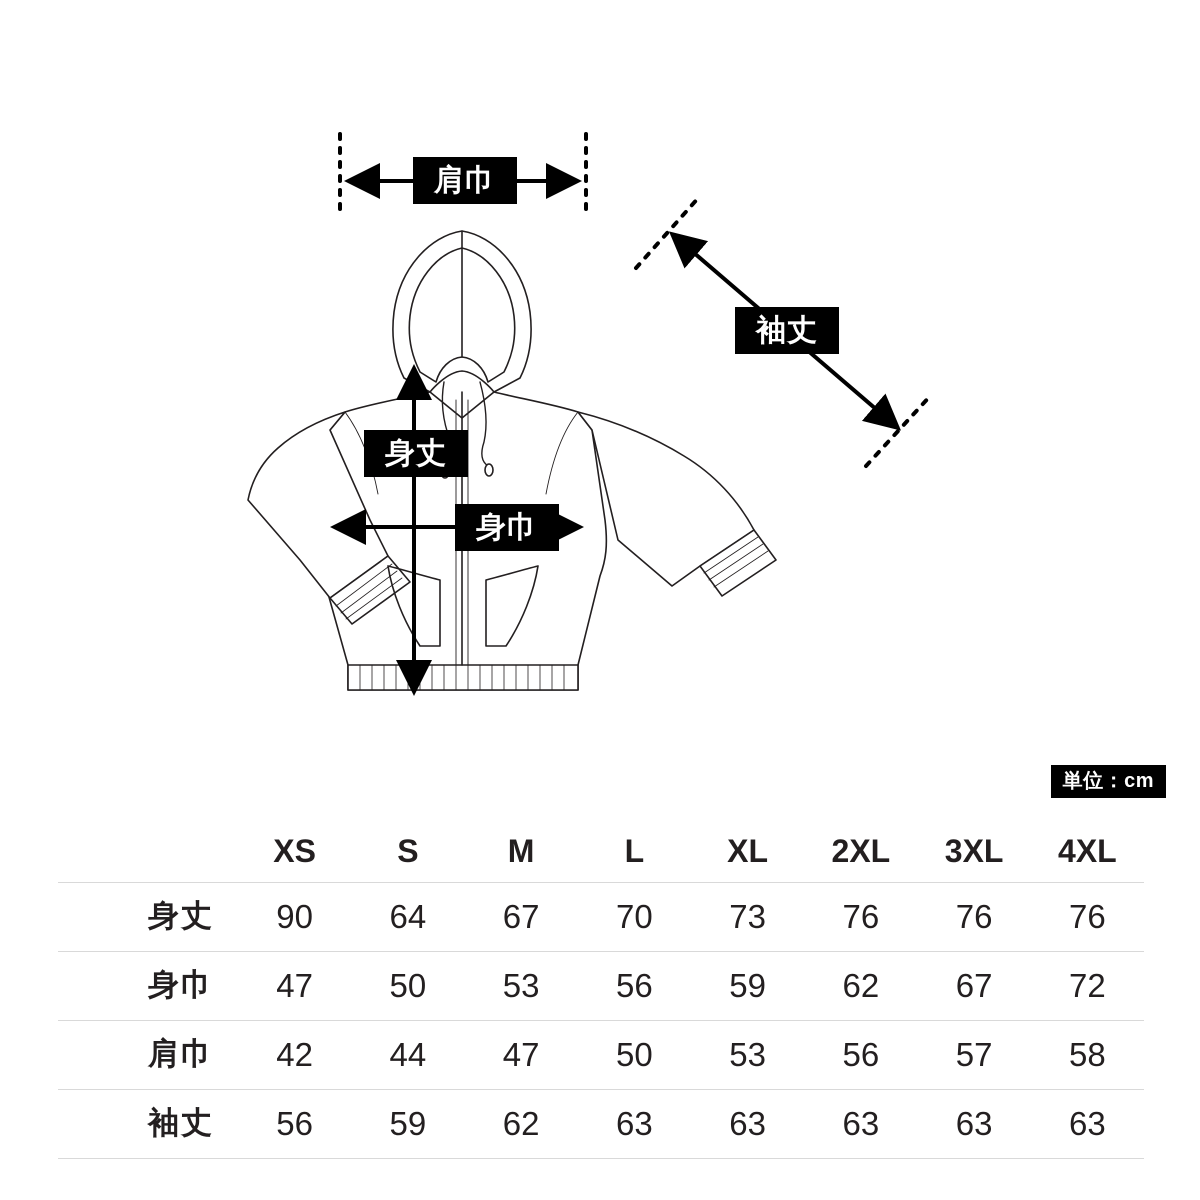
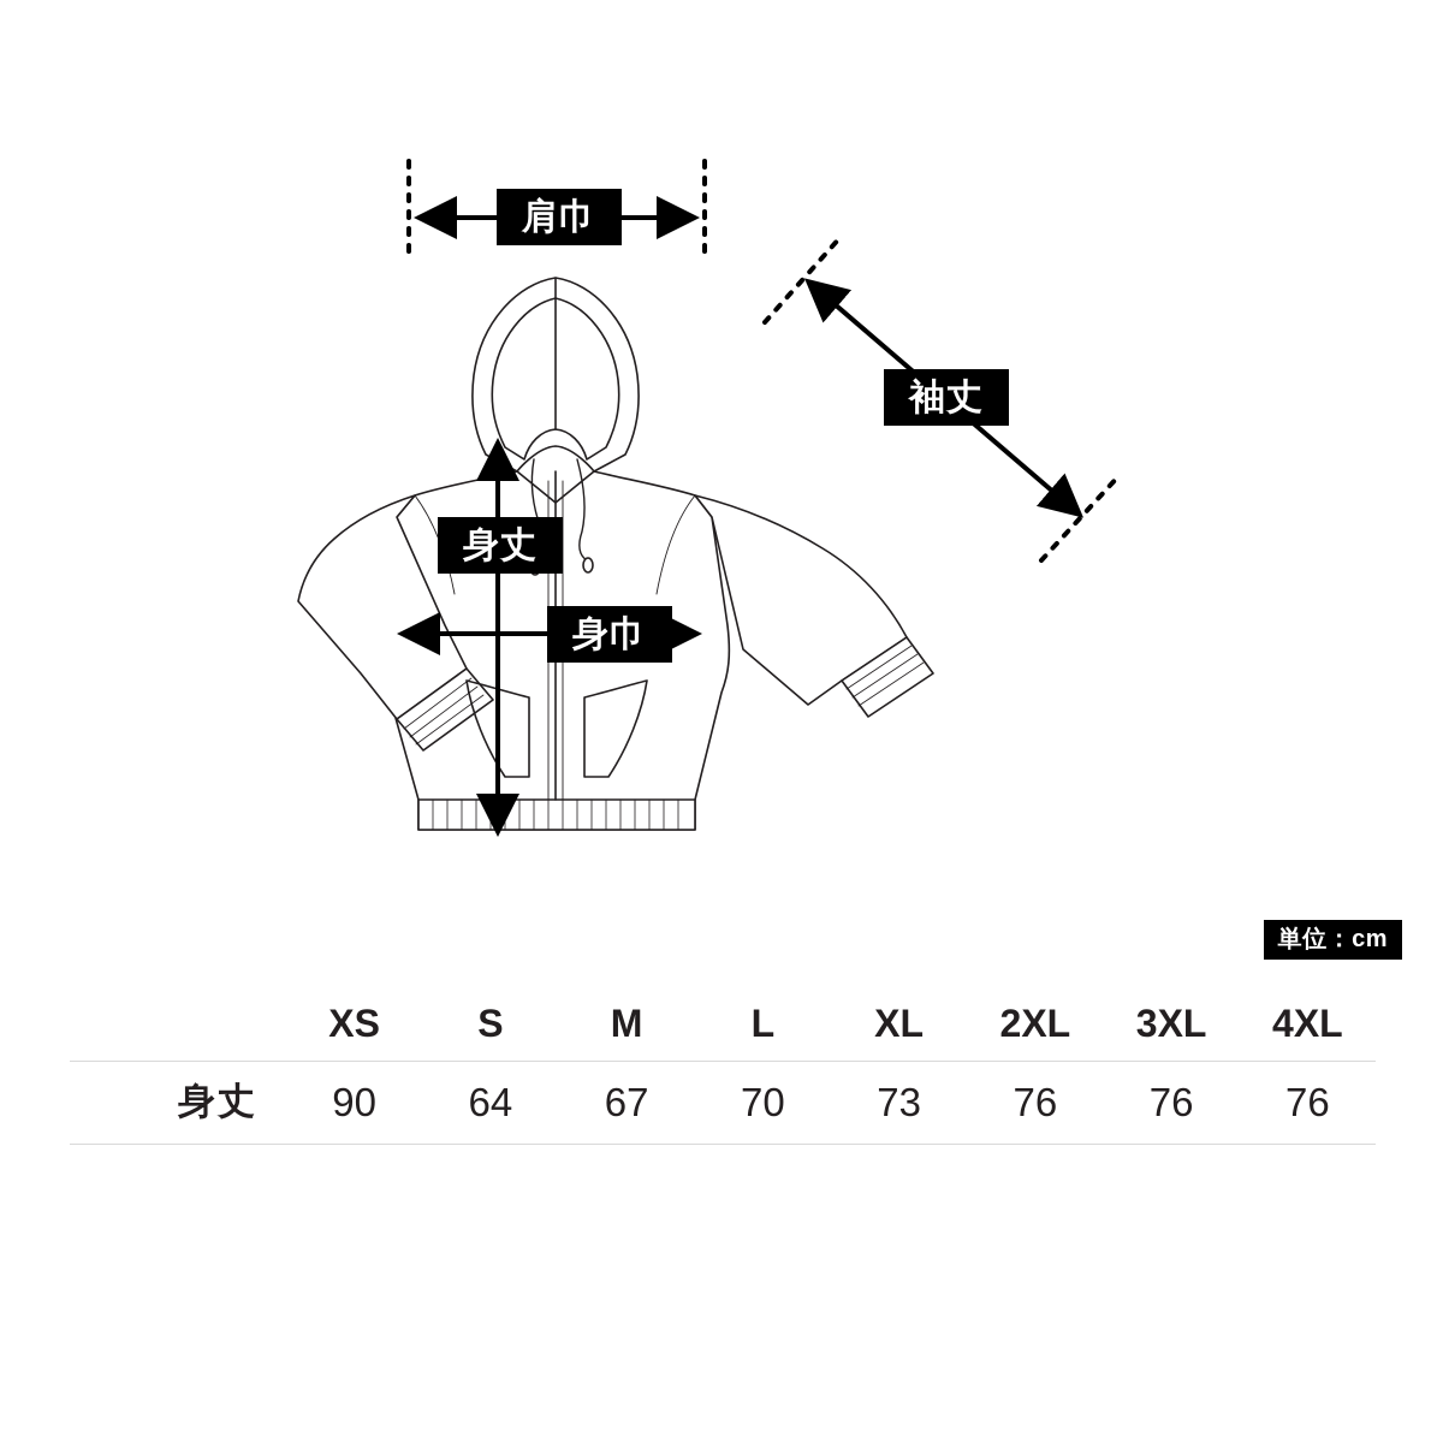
  肩巾
  袖丈
  身丈
  身巾
  単位：cm
  	XS	S	M	L	XL	2XL	3XL	4XL
  身丈	90	64	67	70	73	76	76	76
- 身巾	47	50	53	56	59	62	67	72
- 肩巾	42	44	47	50	53	56	57	58
- 袖丈	56	59	62	63	63	63	63	63
